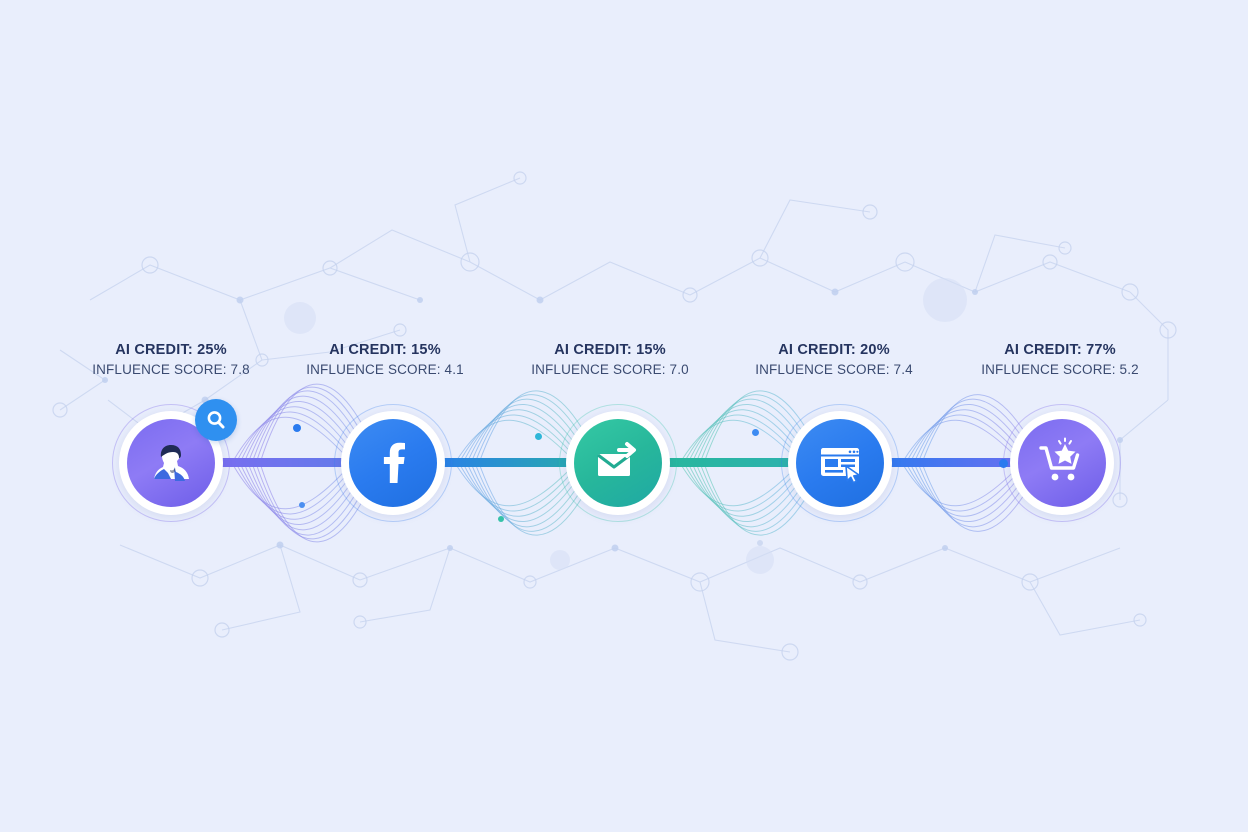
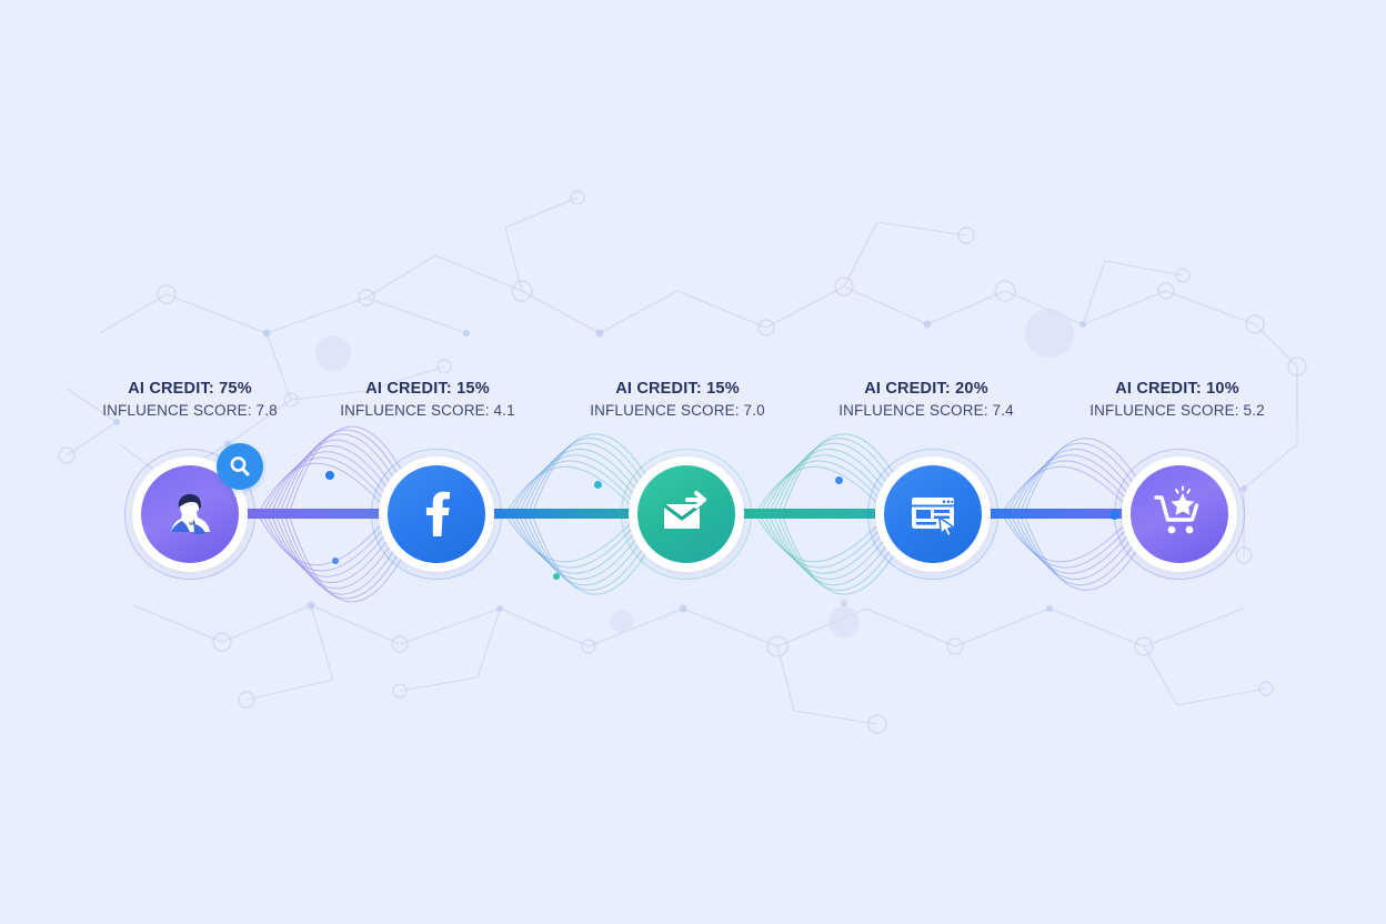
- AI CREDIT: 25%
+ AI CREDIT: 75%
  INFLUENCE SCORE: 7.8
  AI CREDIT: 15%
  INFLUENCE SCORE: 4.1
  AI CREDIT: 15%
  INFLUENCE SCORE: 7.0
  AI CREDIT: 20%
  INFLUENCE SCORE: 7.4
- AI CREDIT: 77%
+ AI CREDIT: 10%
  INFLUENCE SCORE: 5.2
